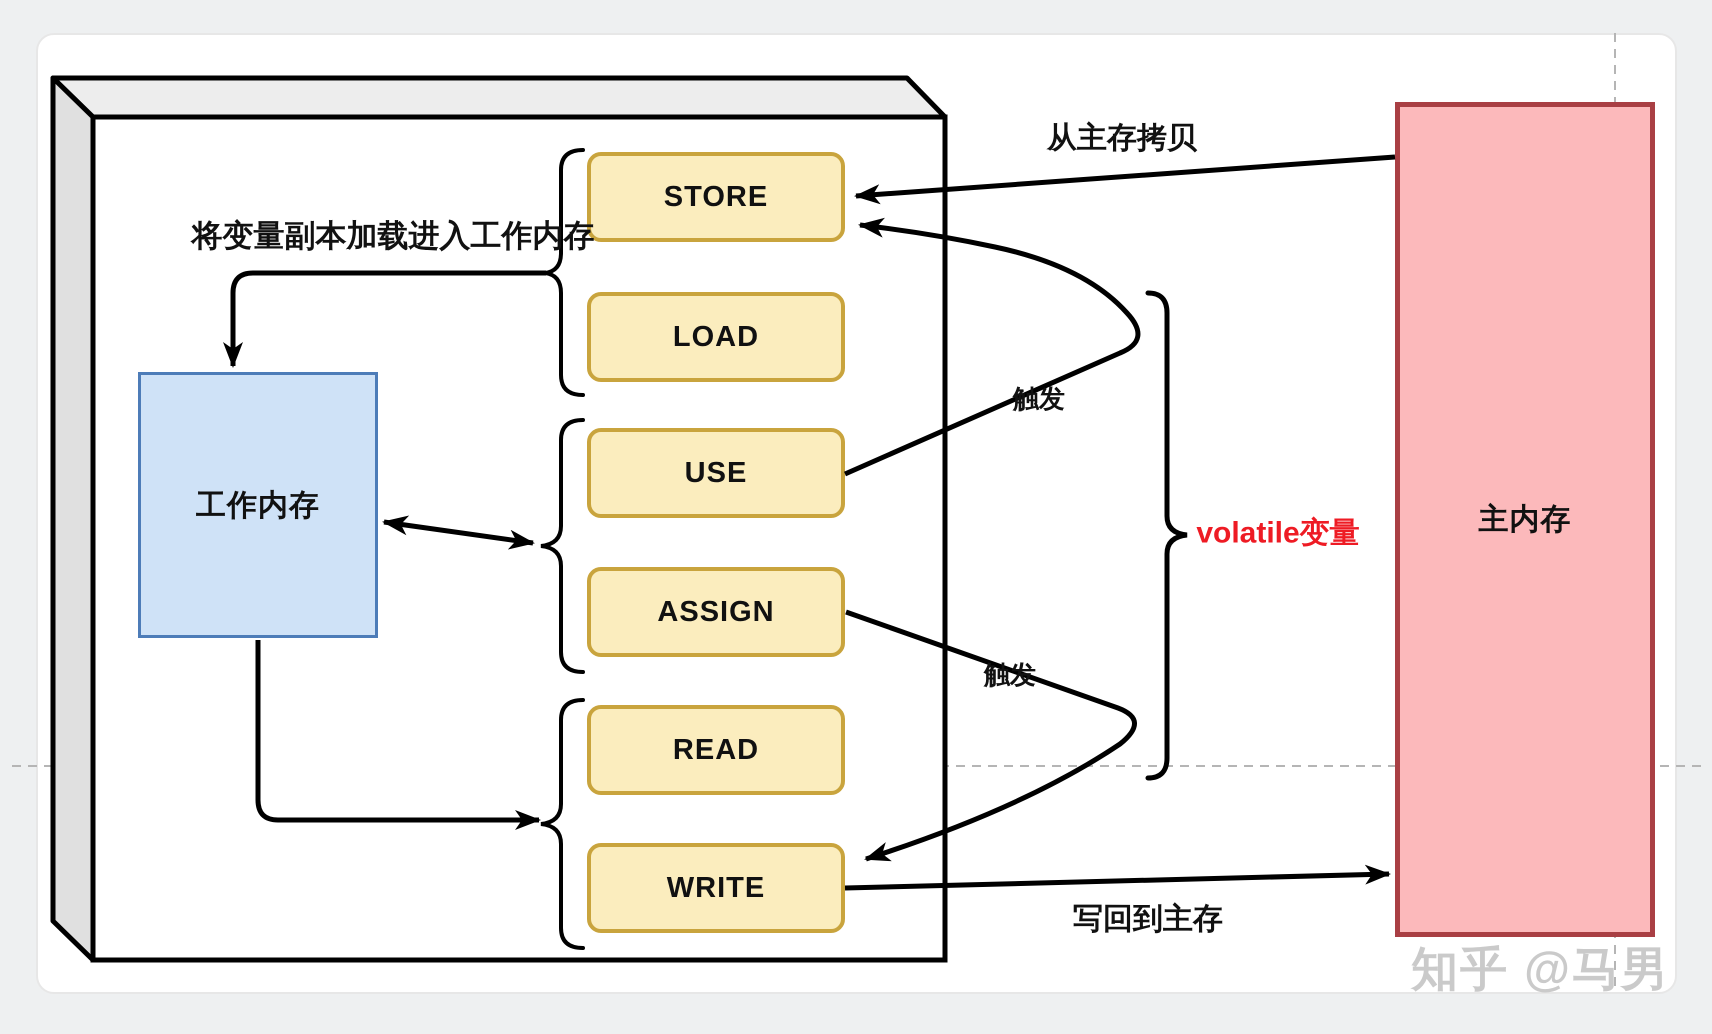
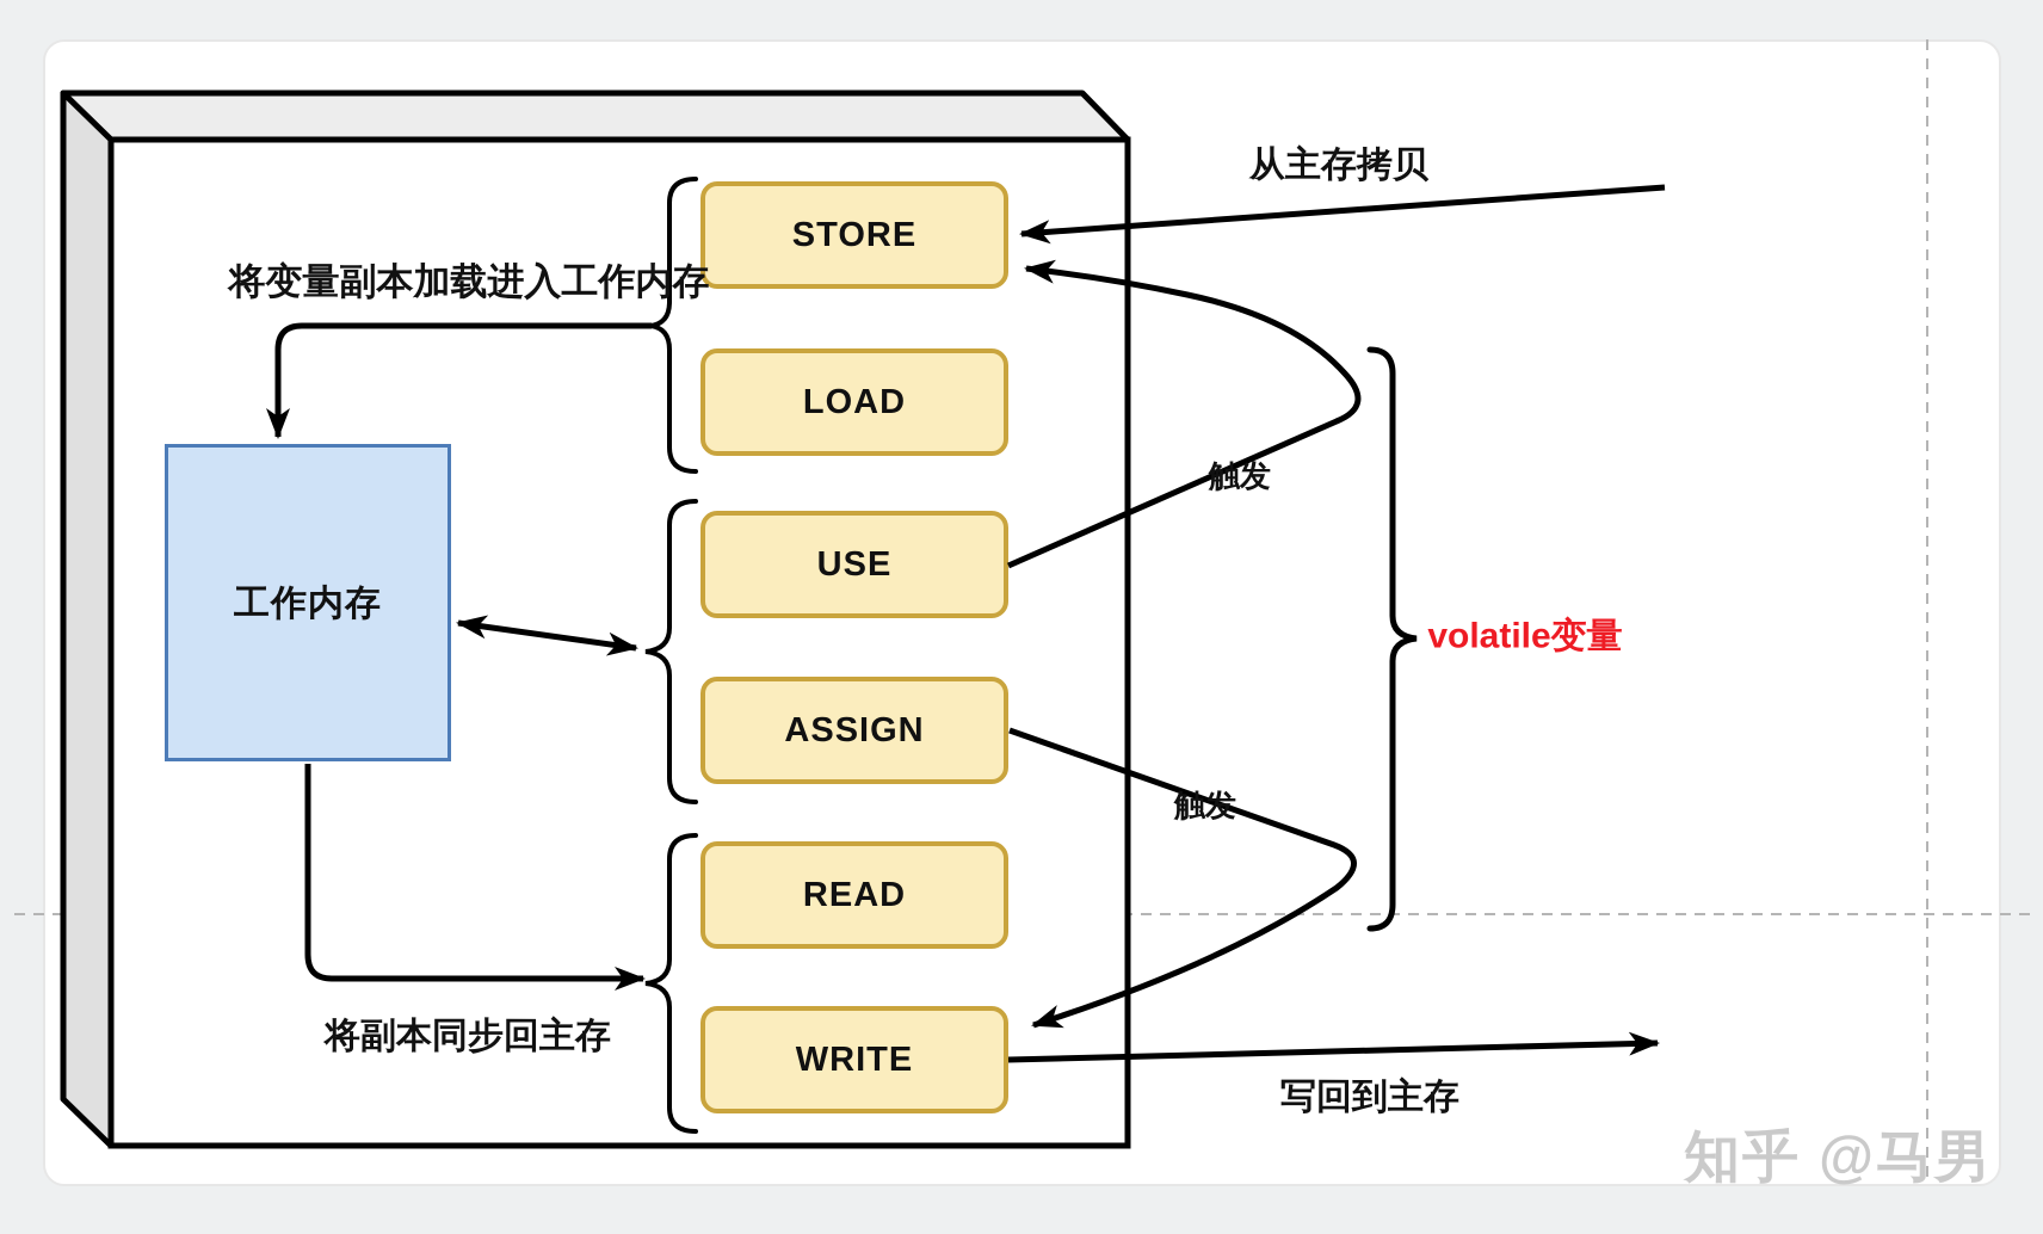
  工作内存
- 主内存
  STORE
  LOAD
  USE
  ASSIGN
  READ
  WRITE
  从主存拷贝
  将变量副本加载进入工作内存
  触发
  触发
  volatile变量
+ 将副本同步回主存
  写回到主存
  知乎 @马男
